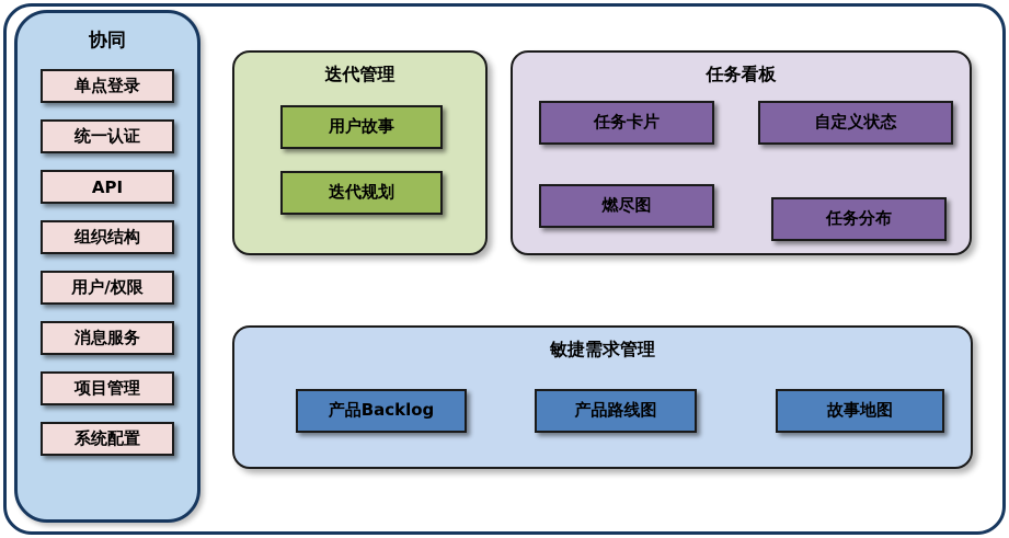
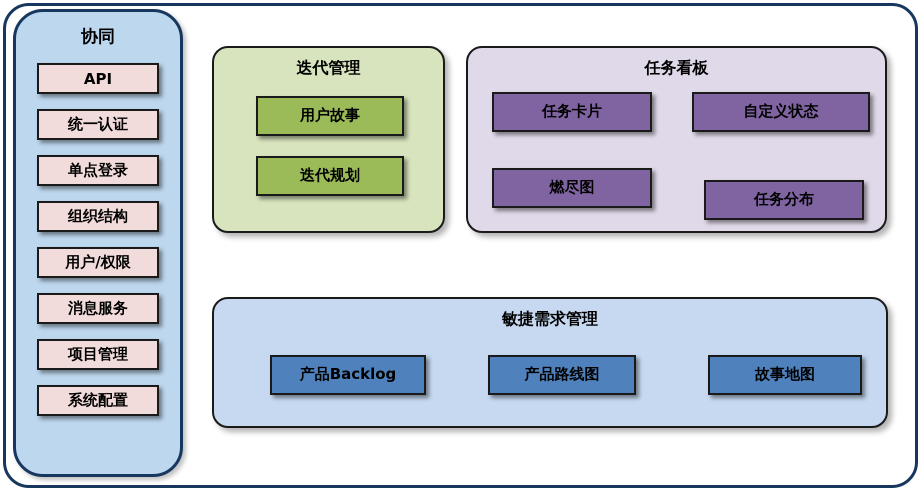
  协同
- 单点登录
+ API
  统一认证
- API
+ 单点登录
  组织结构
  用户/权限
  消息服务
  项目管理
  系统配置
  迭代管理
  用户故事
  迭代规划
  任务看板
  任务卡片
  自定义状态
  燃尽图
  任务分布
  敏捷需求管理
  产品Backlog
  产品路线图
  故事地图
